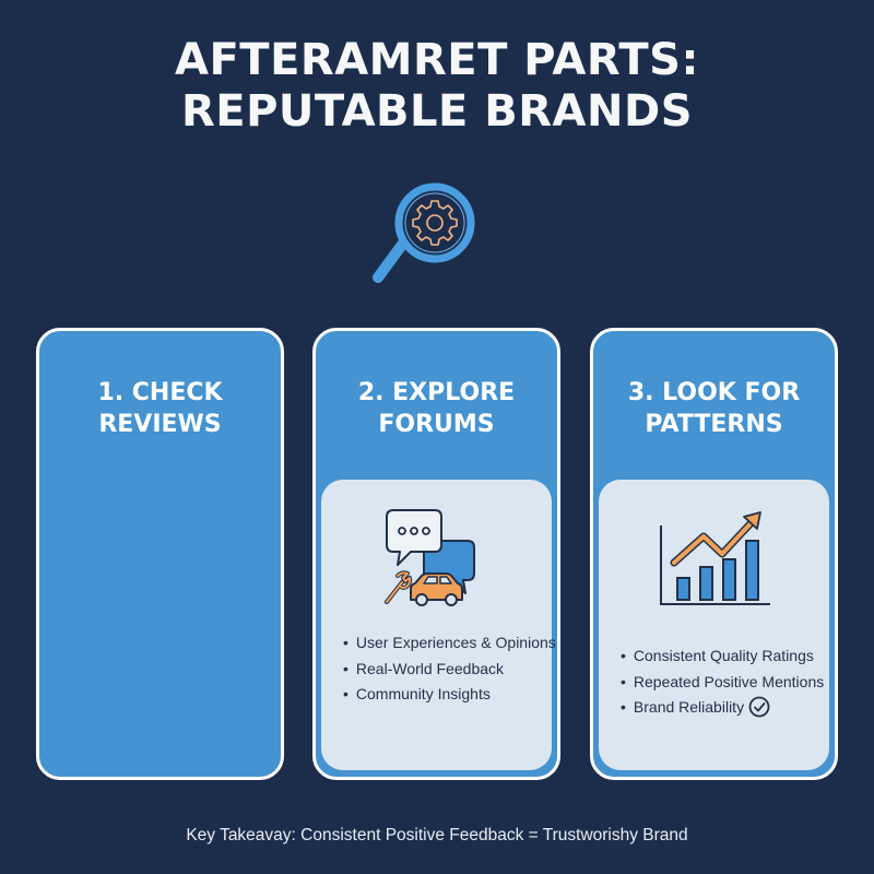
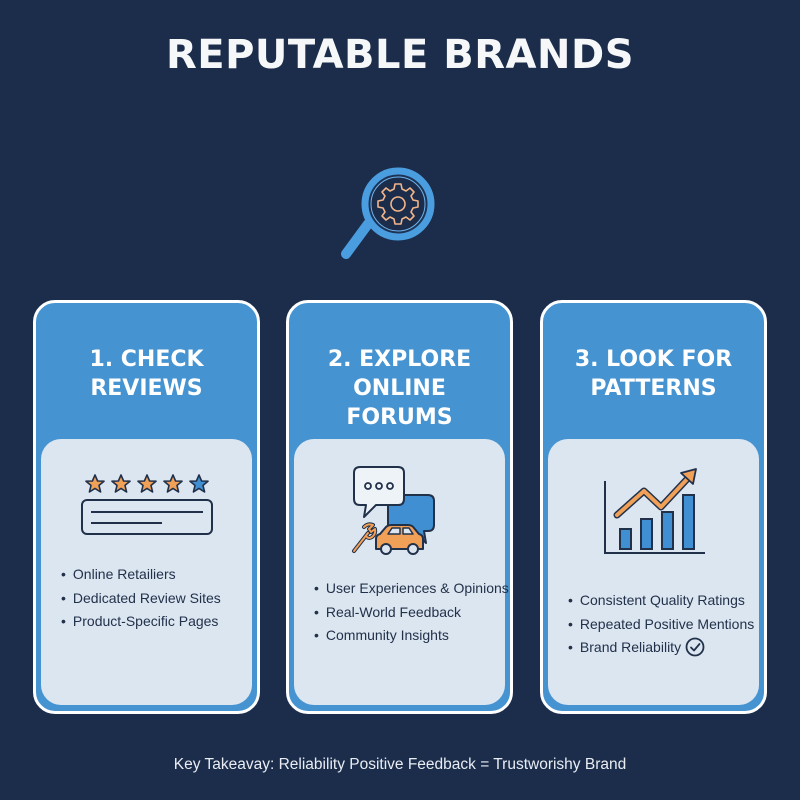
- AFTERAMRET PARTS:
  REPUTABLE BRANDS
  1. CHECK
  REVIEWS
+ Online Retailiers
+ Dedicated Review Sites
+ Product-Specific Pages
  2. EXPLORE
+ ONLINE
  FORUMS
  User Experiences & Opinions
  Real-World Feedback
  Community Insights
  3. LOOK FOR
  PATTERNS
  Consistent Quality Ratings
  Repeated Positive Mentions
  Brand Reliability
- Key Takeavay: Consistent Positive Feedback = Trustworishy Brand
+ Key Takeavay: Reliability Positive Feedback = Trustworishy Brand
